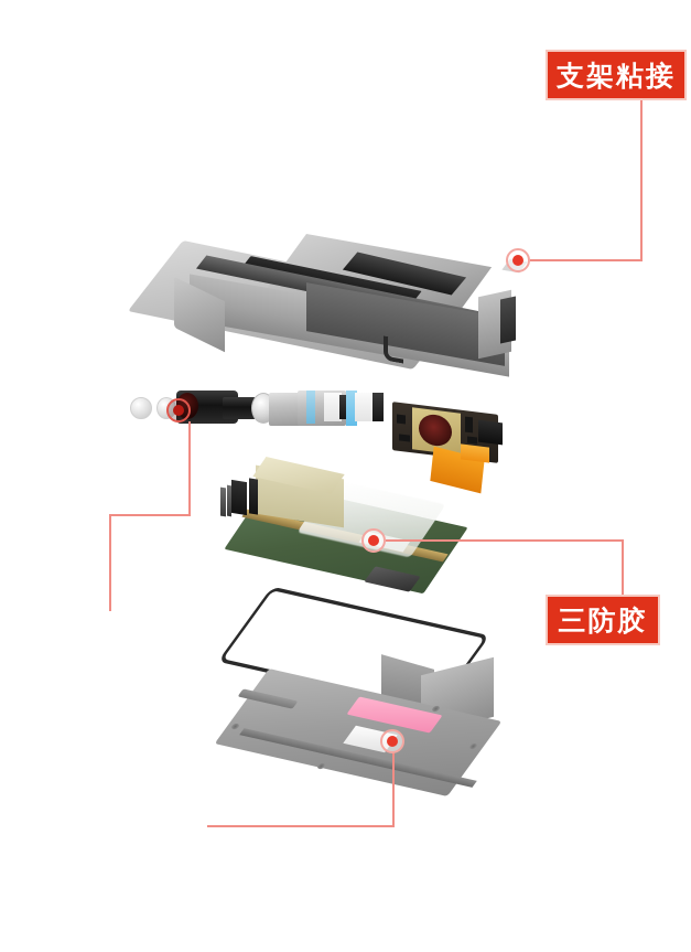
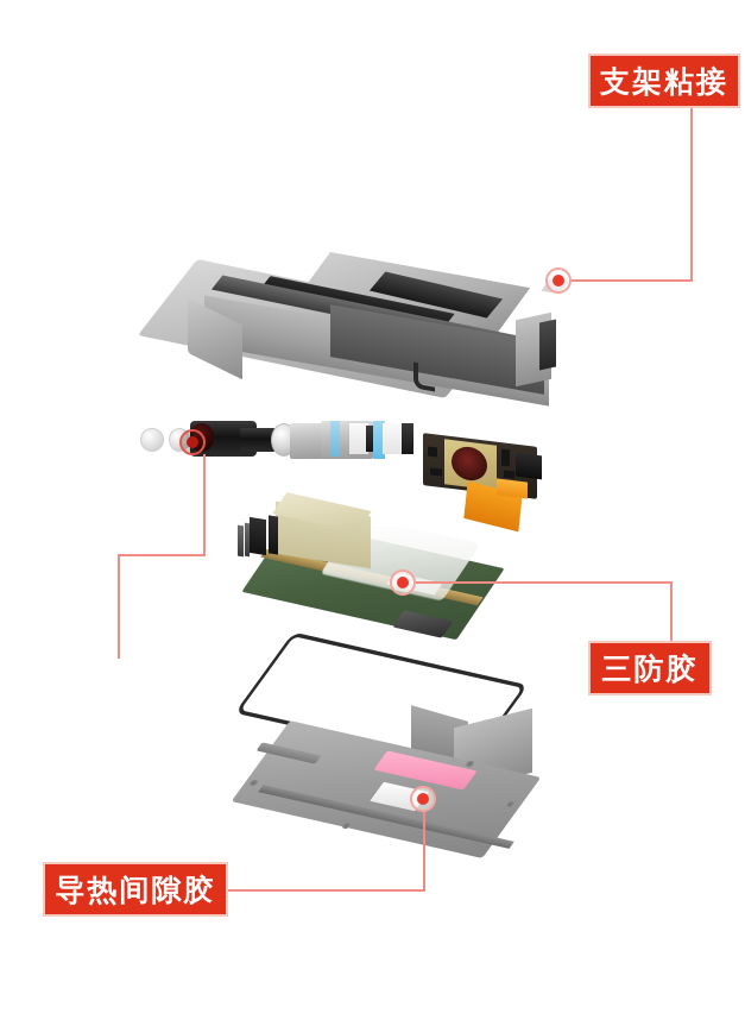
  支架粘接
  三防胶
+ 导热间隙胶
